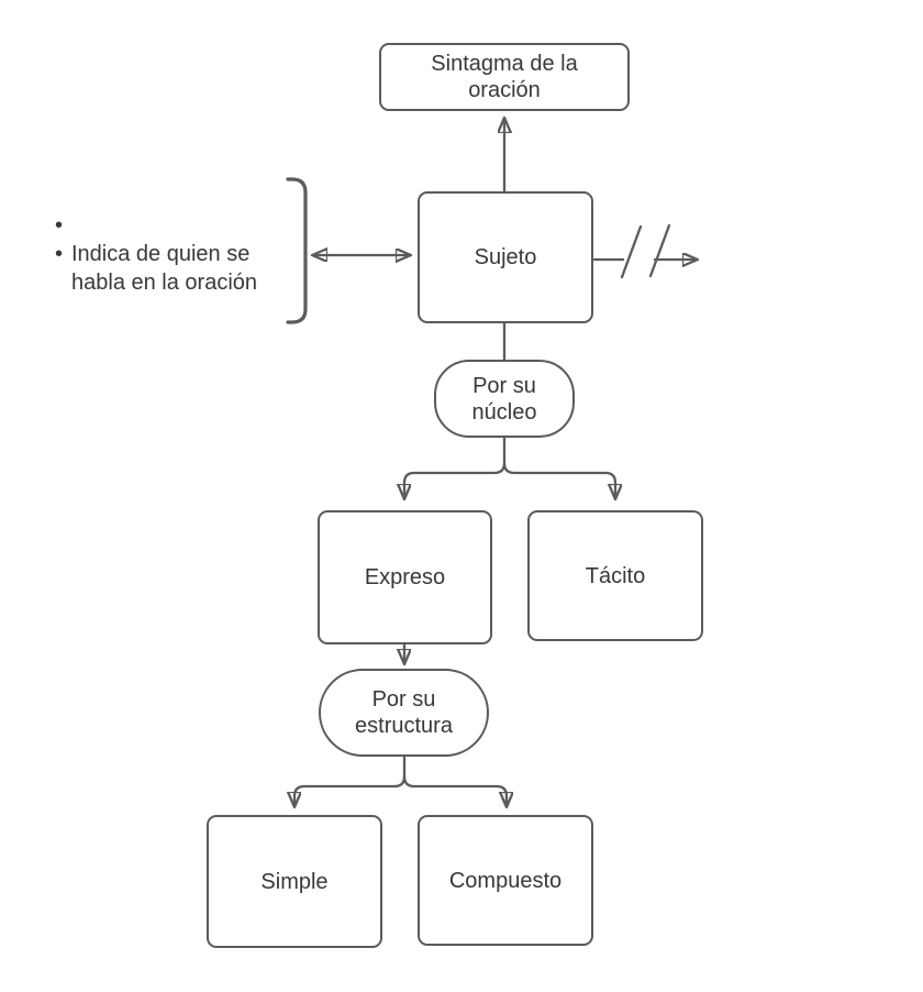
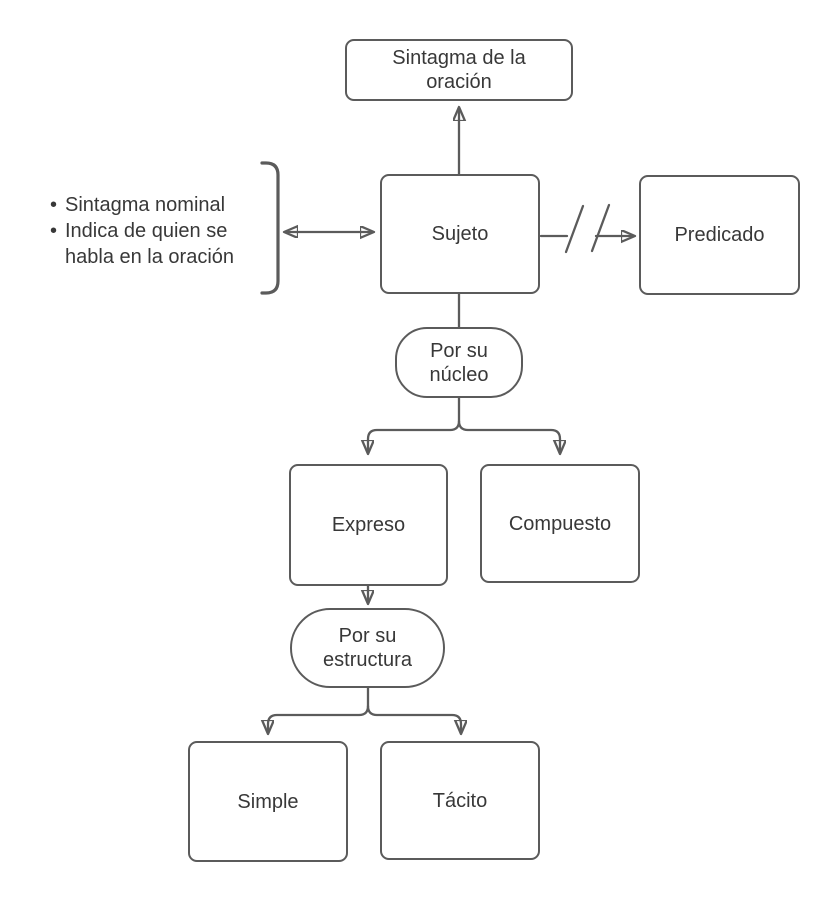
  Sintagma de la oración
  Sujeto
+ Predicado
  Por su núcleo
  Expreso
- Tácito
+ Compuesto
  Por su estructura
  Simple
- Compuesto
+ Tácito
  •
+ Sintagma nominal
  •
  Indica de quien se habla en la oración
